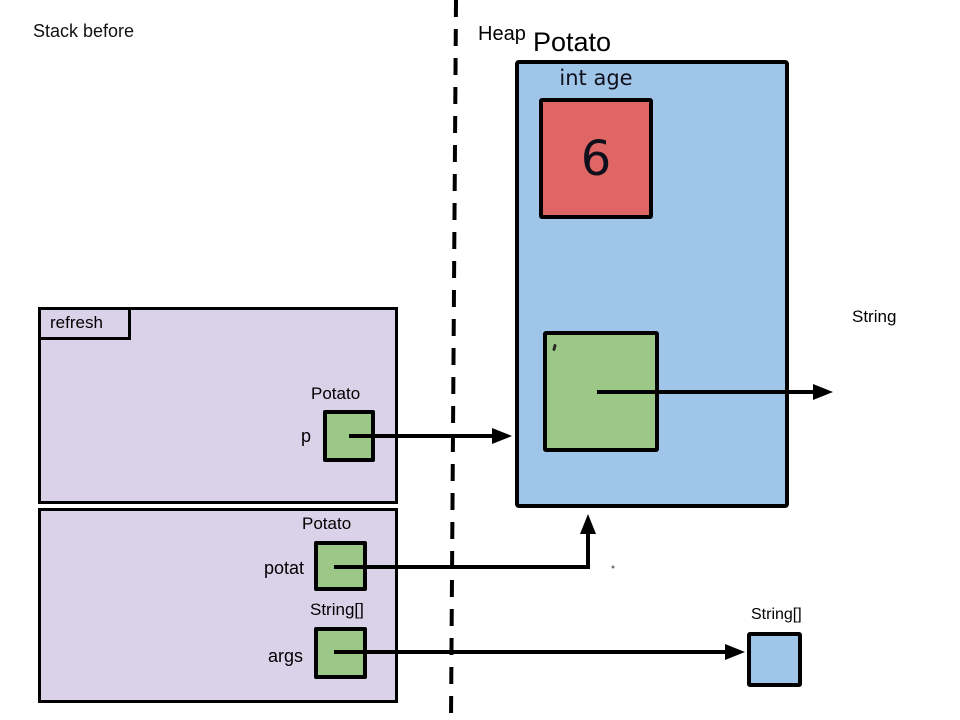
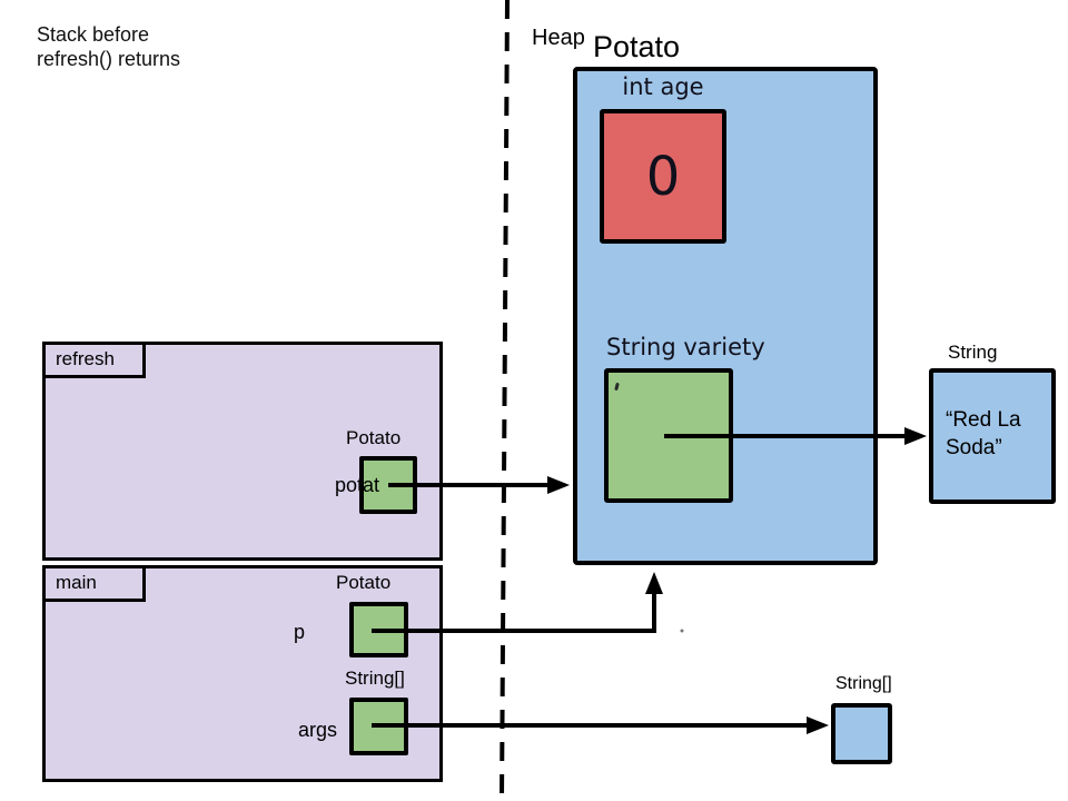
  Stack before
+ refresh() returns
  refresh
+ main
  Potato
- p
+ potat
  Potato
- potat
+ p
  String[]
  args
  Heap
  Potato
  int age
- 6
+ 0
+ String variety
  String
+ “Red La
+ Soda”
  String[]
